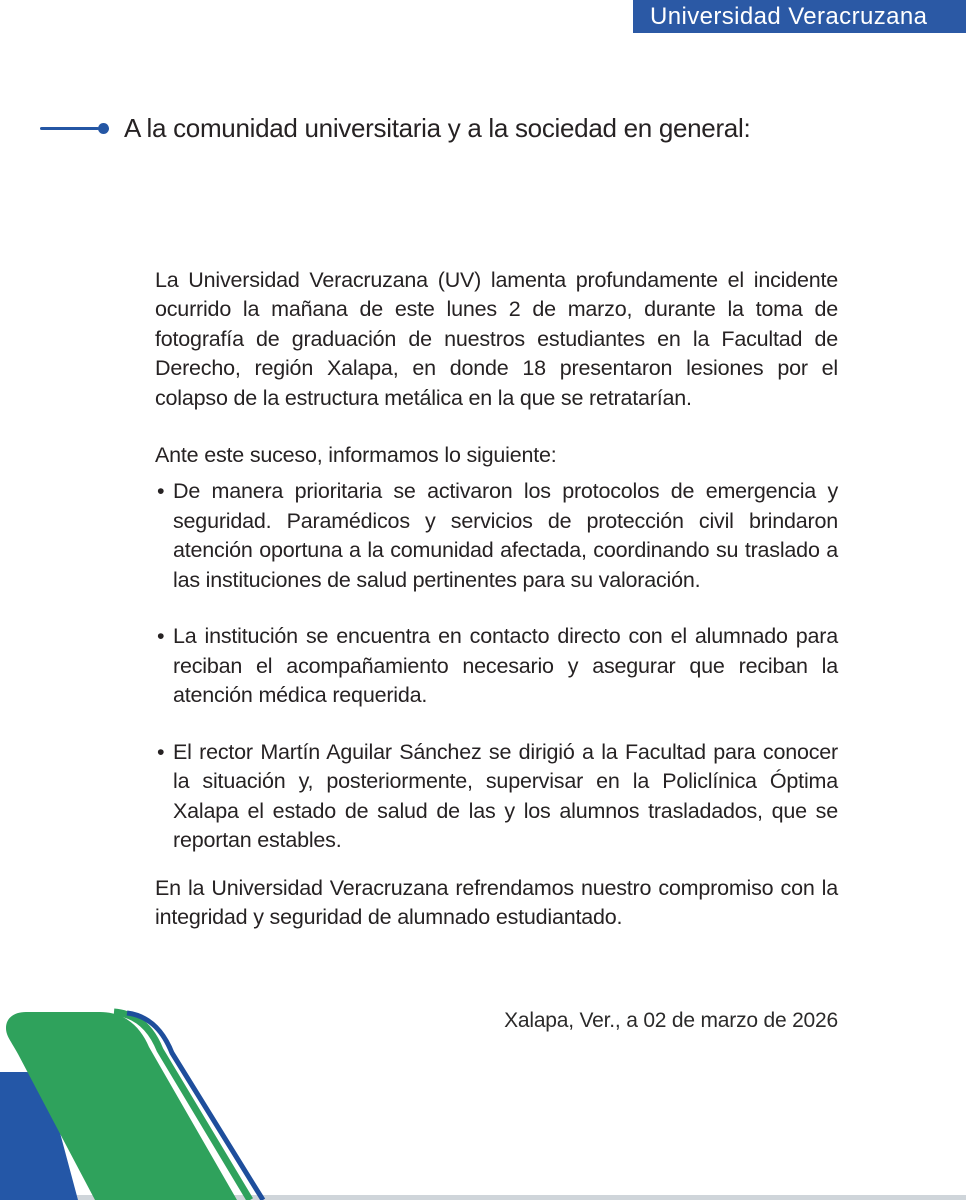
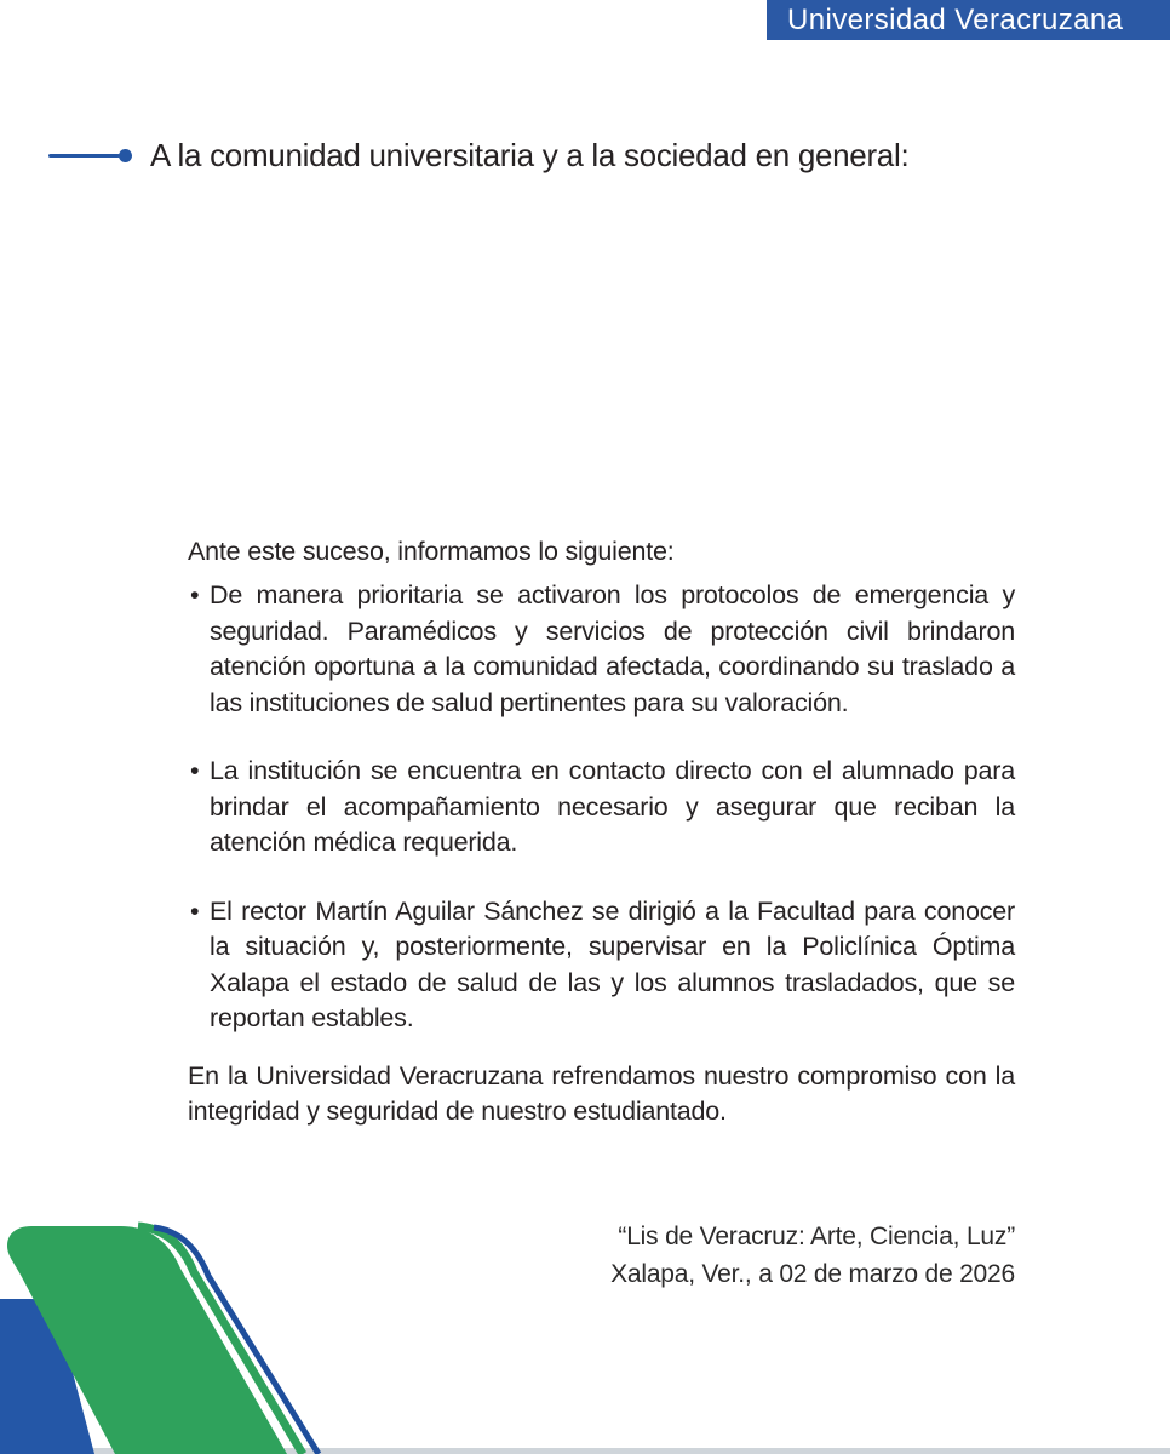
  Universidad Veracruzana
  A la comunidad universitaria y a la sociedad en general:
- La Universidad Veracruzana (UV) lamenta profundamente el incidente ocurrido la mañana de este lunes 2 de marzo, durante la toma de fotografía de graduación de nuestros estudiantes en la Facultad de Derecho, región Xalapa, en donde 18 presentaron lesiones por el colapso de la estructura metálica en la que se retratarían.
  Ante este suceso, informamos lo siguiente:
  •
  De manera prioritaria se activaron los protocolos de emergencia y seguridad. Paramédicos y servicios de protección civil brindaron atención oportuna a la comunidad afectada, coordinando su traslado a las instituciones de salud pertinentes para su valoración.
  •
- La institución se encuentra en contacto directo con el alumnado para reciban el acompañamiento necesario y asegurar que reciban la atención médica requerida.
+ La institución se encuentra en contacto directo con el alumnado para brindar el acompañamiento necesario y asegurar que reciban la atención médica requerida.
  •
  El rector Martín Aguilar Sánchez se dirigió a la Facultad para conocer la situación y, posteriormente, supervisar en la Policlínica Óptima Xalapa el estado de salud de las y los alumnos trasladados, que se reportan estables.
- En la Universidad Veracruzana refrendamos nuestro compromiso con la integridad y seguridad de alumnado estudiantado.
+ En la Universidad Veracruzana refrendamos nuestro compromiso con la integridad y seguridad de nuestro estudiantado.
+ “Lis de Veracruz: Arte, Ciencia, Luz”
  Xalapa, Ver., a 02 de marzo de 2026
